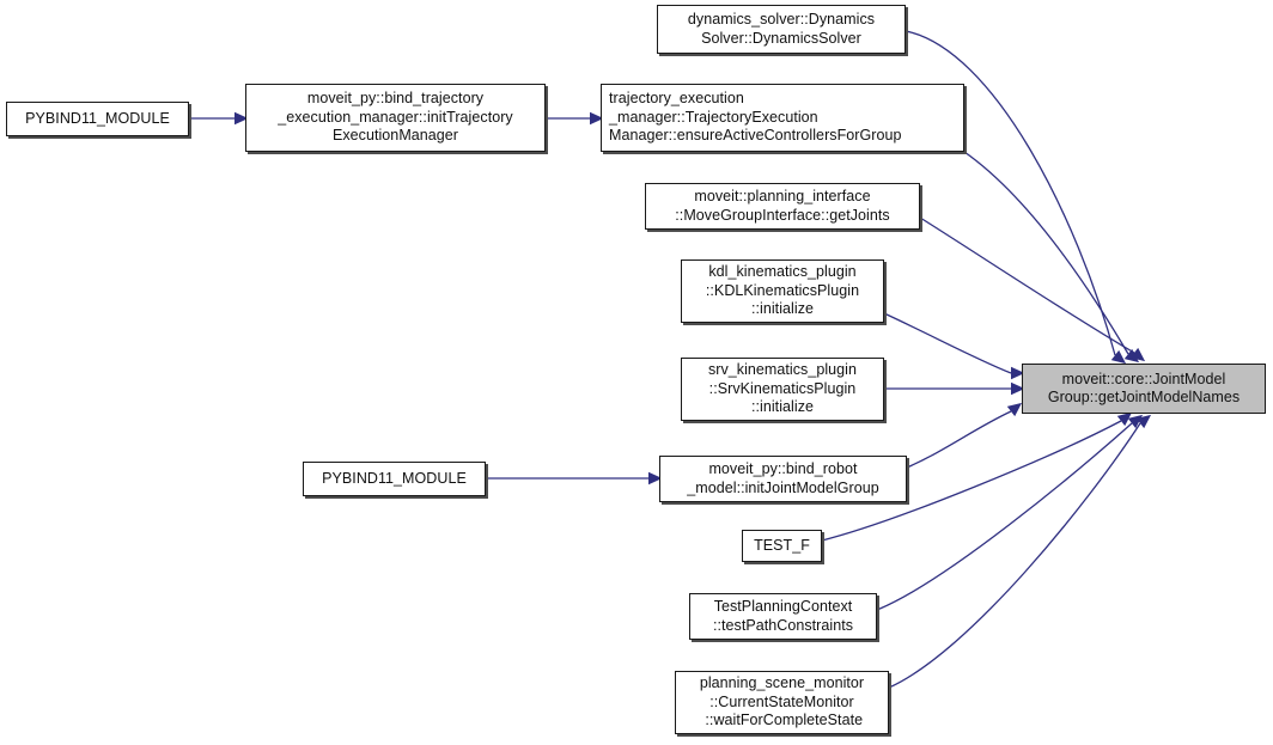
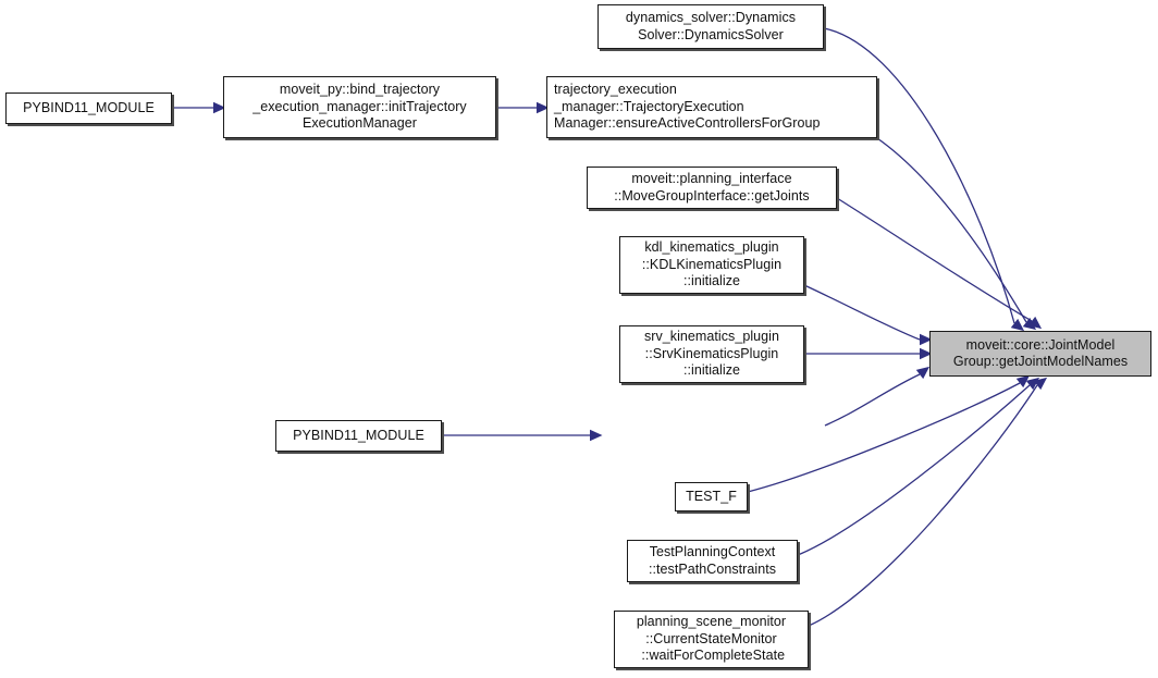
  PYBIND11_MODULE
  moveit_py::bind_trajectory
  _execution_manager::initTrajectory
  ExecutionManager
  dynamics_solver::Dynamics
  Solver::DynamicsSolver
  trajectory_execution
  _manager::TrajectoryExecution
  Manager::ensureActiveControllersForGroup
  moveit::planning_interface
  ::MoveGroupInterface::getJoints
  kdl_kinematics_plugin
  ::KDLKinematicsPlugin
  ::initialize
  srv_kinematics_plugin
  ::SrvKinematicsPlugin
  ::initialize
  PYBIND11_MODULE
- moveit_py::bind_robot
- _model::initJointModelGroup
  TEST_F
  TestPlanningContext
  ::testPathConstraints
  planning_scene_monitor
  ::CurrentStateMonitor
  ::waitForCompleteState
  moveit::core::JointModel
  Group::getJointModelNames
